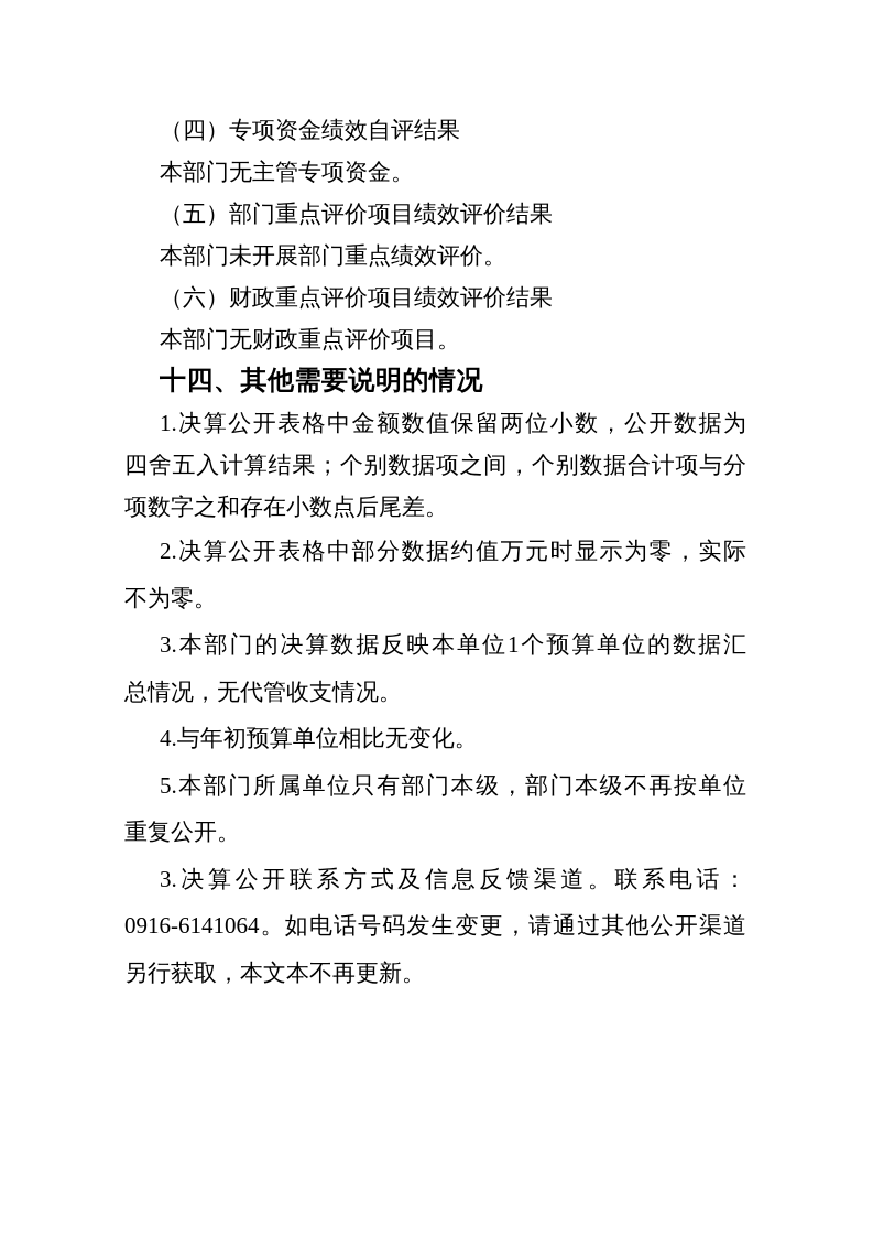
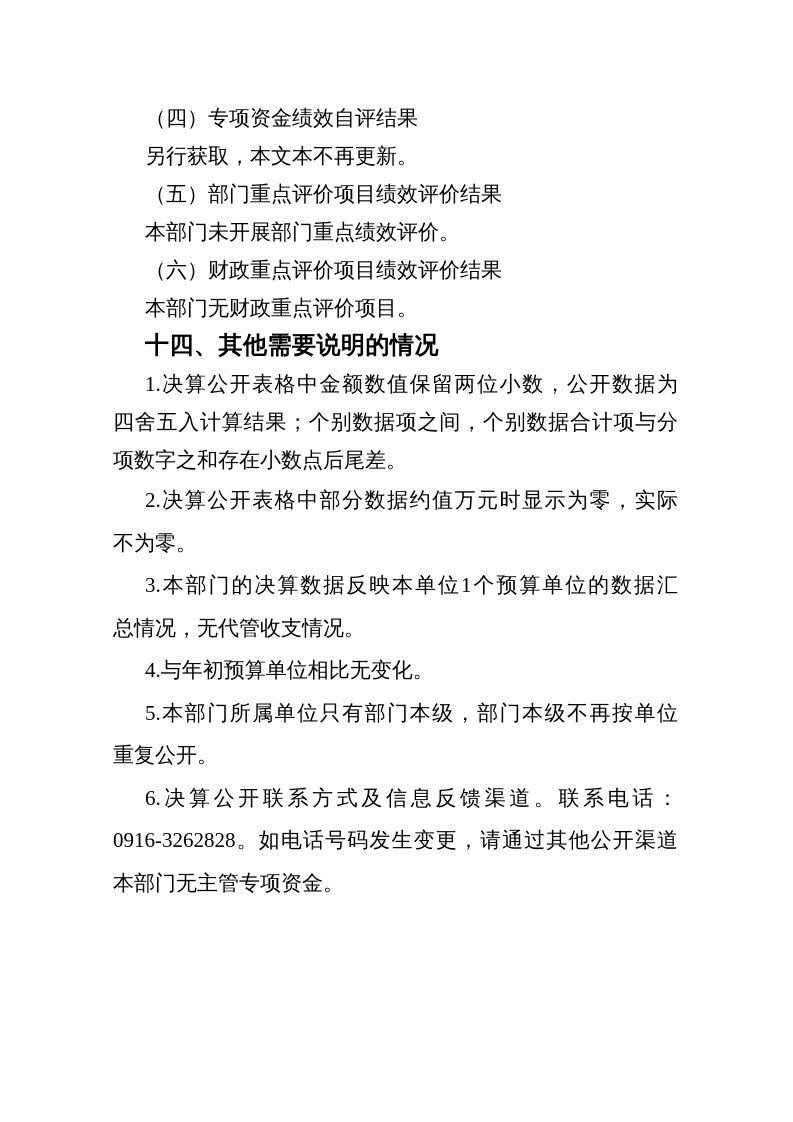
  （四）专项资金绩效自评结果
- 本部门无主管专项资金。
+ 另行获取，本文本不再更新。
  （五）部门重点评价项目绩效评价结果
  本部门未开展部门重点绩效评价。
  （六）财政重点评价项目绩效评价结果
  本部门无财政重点评价项目。
  十四、其他需要说明的情况
  1.决算公开表格中金额数值保留两位小数，公开数据为
  四舍五入计算结果；个别数据项之间，个别数据合计项与分
  项数字之和存在小数点后尾差。
  2.决算公开表格中部分数据约值万元时显示为零，实际
  不为零。
  3.本部门的决算数据反映本单位1个预算单位的数据汇
  总情况，无代管收支情况。
  4.与年初预算单位相比无变化。
  5.本部门所属单位只有部门本级，部门本级不再按单位
  重复公开。
- 3.决算公开联系方式及信息反馈渠道。联系电话：
+ 6.决算公开联系方式及信息反馈渠道。联系电话：
- 0916-6141064。如电话号码发生变更，请通过其他公开渠道
+ 0916-3262828。如电话号码发生变更，请通过其他公开渠道
- 另行获取，本文本不再更新。
+ 本部门无主管专项资金。
